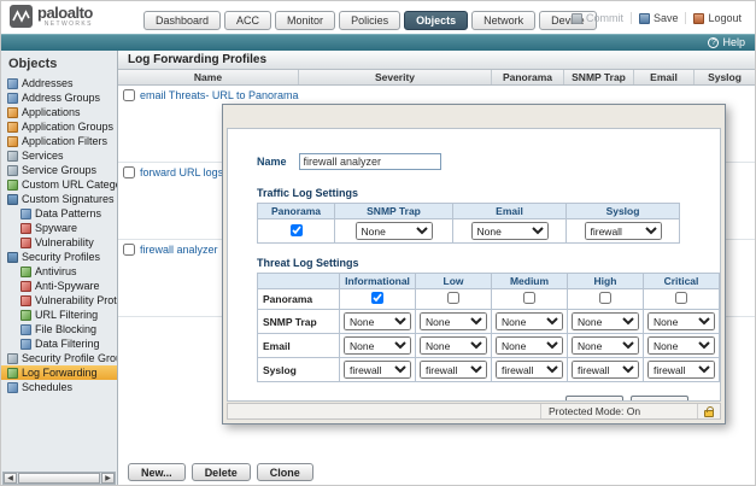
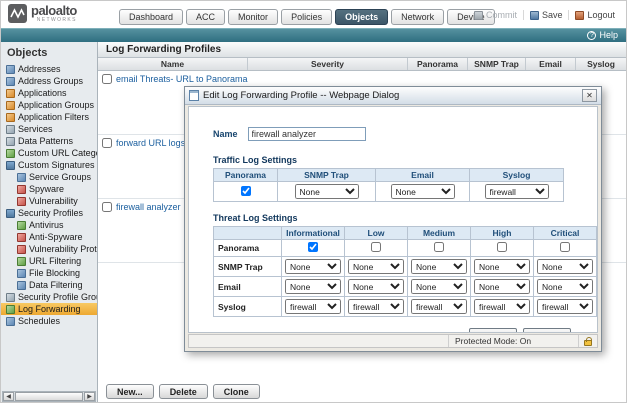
  paloalto
  Dashboard
  ACC
  Monitor
  Policies
  Objects
  Network
  Commit
  Save
  Logout
  Help
  Objects
  Addresses
  Address Groups
  Applications
  Application Groups
  Application Filters
  Services
- Service Groups
+ Data Patterns
  Custom URL Categ
  Custom Signatures
- Data Patterns
+ Service Groups
  Spyware
  Vulnerability
  Security Profiles
  Antivirus
  Anti-Spyware
  Vulnerability Prot
  URL Filtering
  File Blocking
  Data Filtering
  Security Profile Gro
  Log Forwarding
  Schedules
  Log Forwarding Profiles
  Name
  Severity
  Panorama
  SNMP Trap
  Email
  Syslog
  email Threats- URL to Panorama
  firewall analyzer
  New...
  Delete
  Clone
+ Edit Log Forwarding Profile -- Webpage Dialog
+ ✕
  Name
  firewall analyzer
  Traffic Log Settings
  Panorama	SNMP Trap	Email	Syslog
  	None	None	firewall
  Threat Log Settings
  	Informational	Low	Medium	High	Critical
  Panorama
  SNMP Trap	None	None	None	None	None
  Email	None	None	None	None	None
  Syslog	firewall	firewall	firewall	firewall	firewall
  Protected Mode: On
